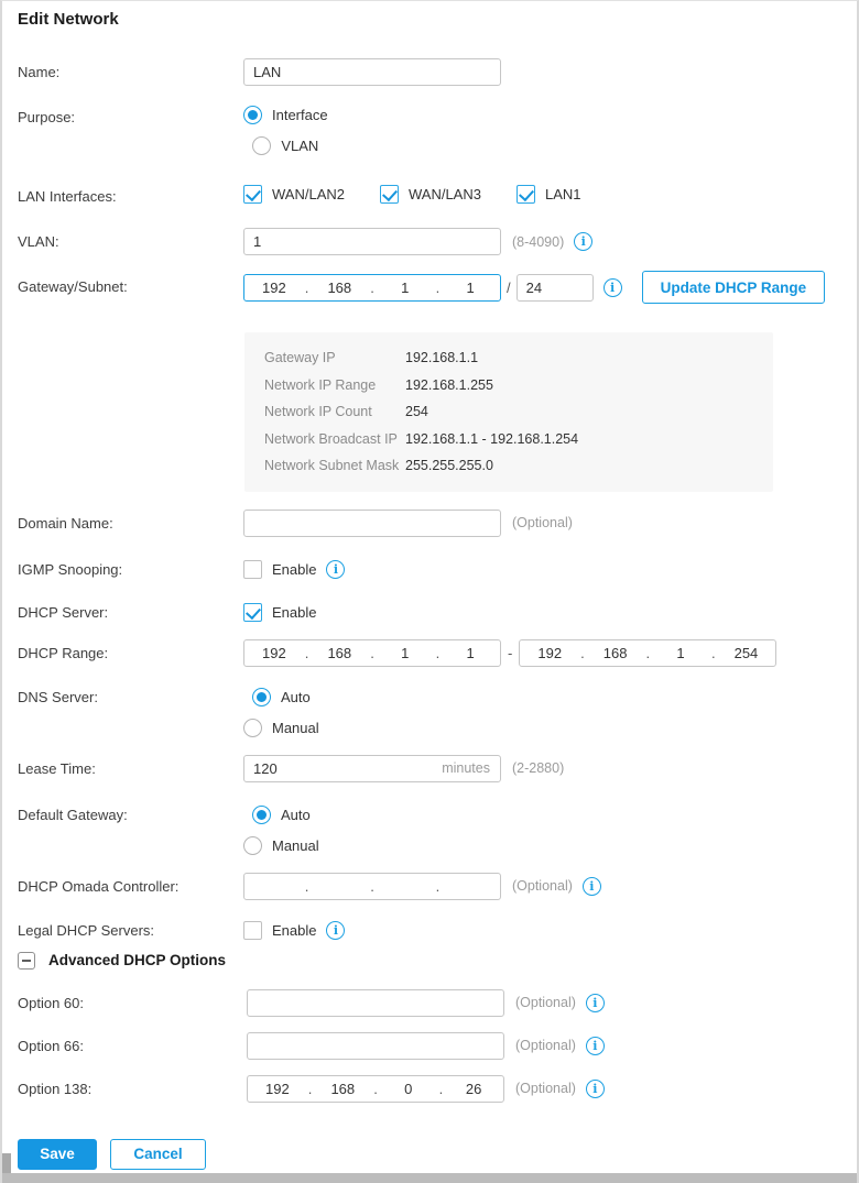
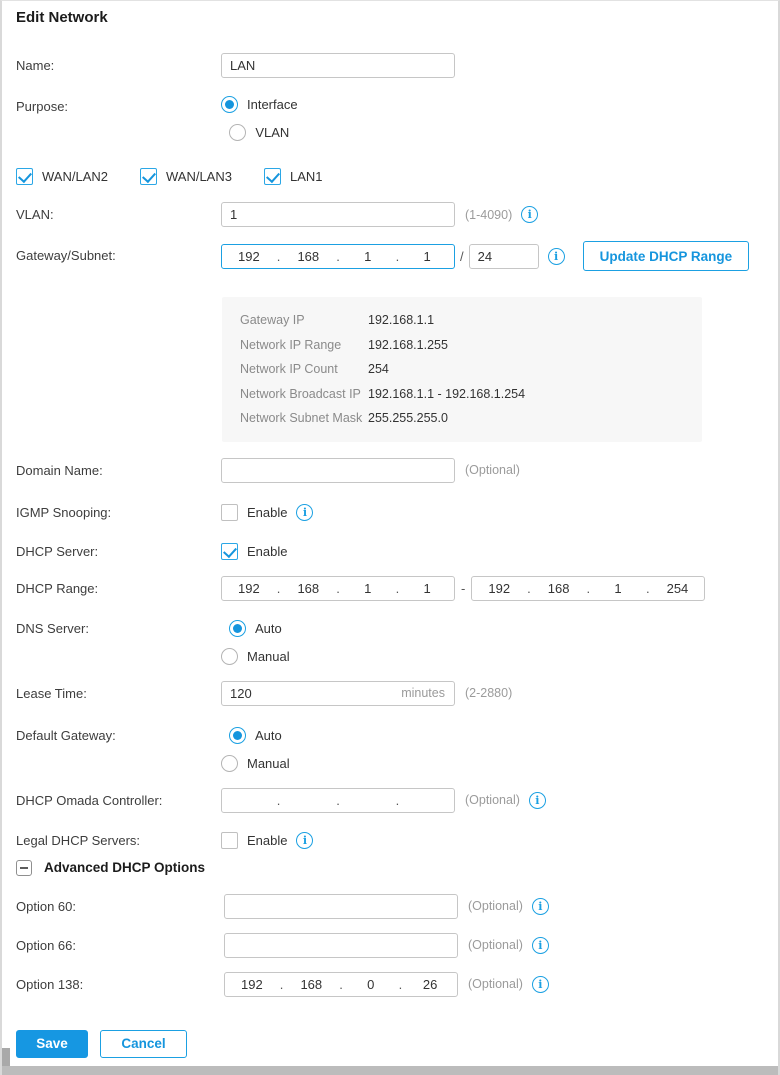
  Edit Network
  Name:
  LAN
  Purpose:
  Interface
  VLAN
- LAN Interfaces:
  WAN/LAN2
  WAN/LAN3
  LAN1
  VLAN:
  1
- (8-4090)
+ (1-4090)
  i
  Gateway/Subnet:
  192
  .
  168
  .
  1
  .
  1
  /
  24
  i
  Update DHCP Range
  Gateway IP
  192.168.1.1
  Network IP Range
  192.168.1.255
  Network IP Count
  254
  Network Broadcast IP
  192.168.1.1 - 192.168.1.254
  Network Subnet Mask
  255.255.255.0
  Domain Name:
  (Optional)
  IGMP Snooping:
  Enable
  i
  DHCP Server:
  Enable
  DHCP Range:
  192
  .
  168
  .
  1
  .
  1
  -
  192
  .
  168
  .
  1
  .
  254
  DNS Server:
  Auto
  Manual
  Lease Time:
  120
  minutes
  (2-2880)
  Default Gateway:
  Auto
  Manual
  DHCP Omada Controller:
  .
  .
  .
  (Optional)
  i
  Legal DHCP Servers:
  Enable
  i
  Advanced DHCP Options
  Option 60:
  (Optional)
  i
  Option 66:
  (Optional)
  i
  Option 138:
  192
  .
  168
  .
  0
  .
  26
  (Optional)
  i
  Save
  Cancel
